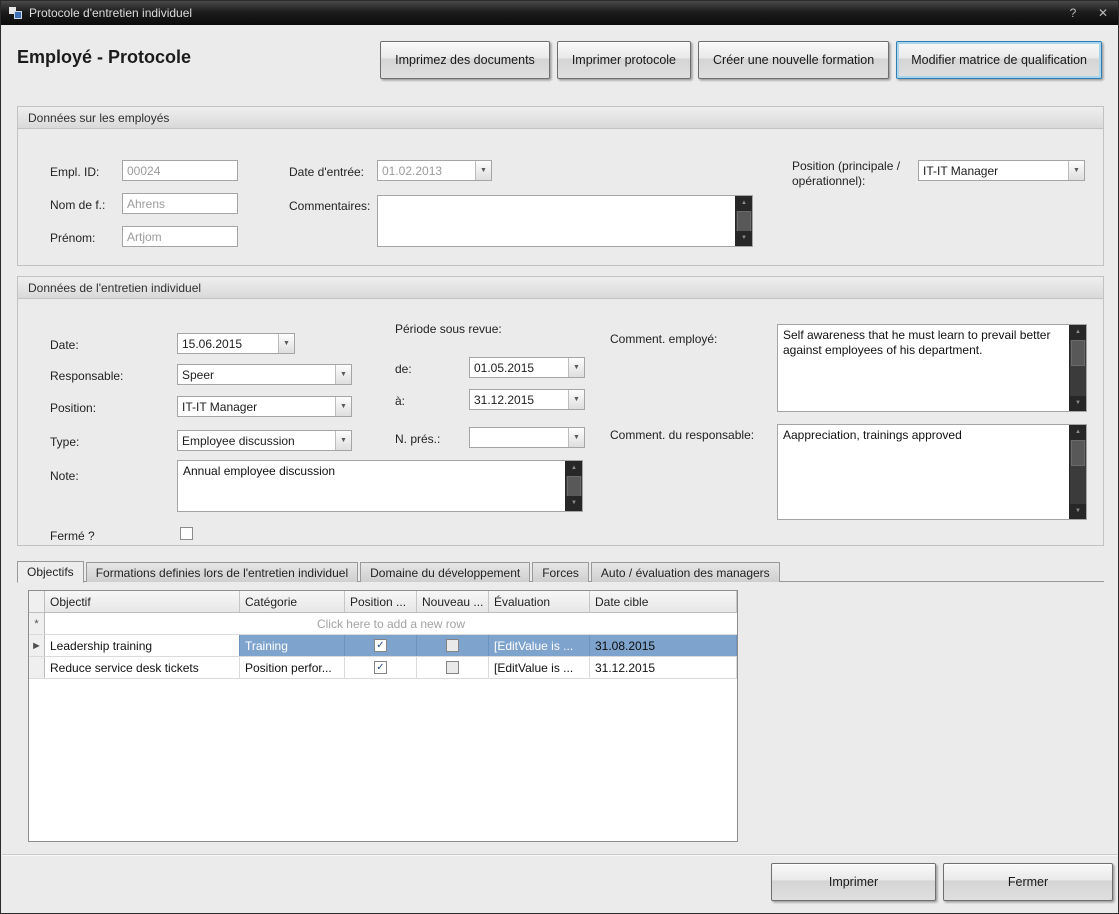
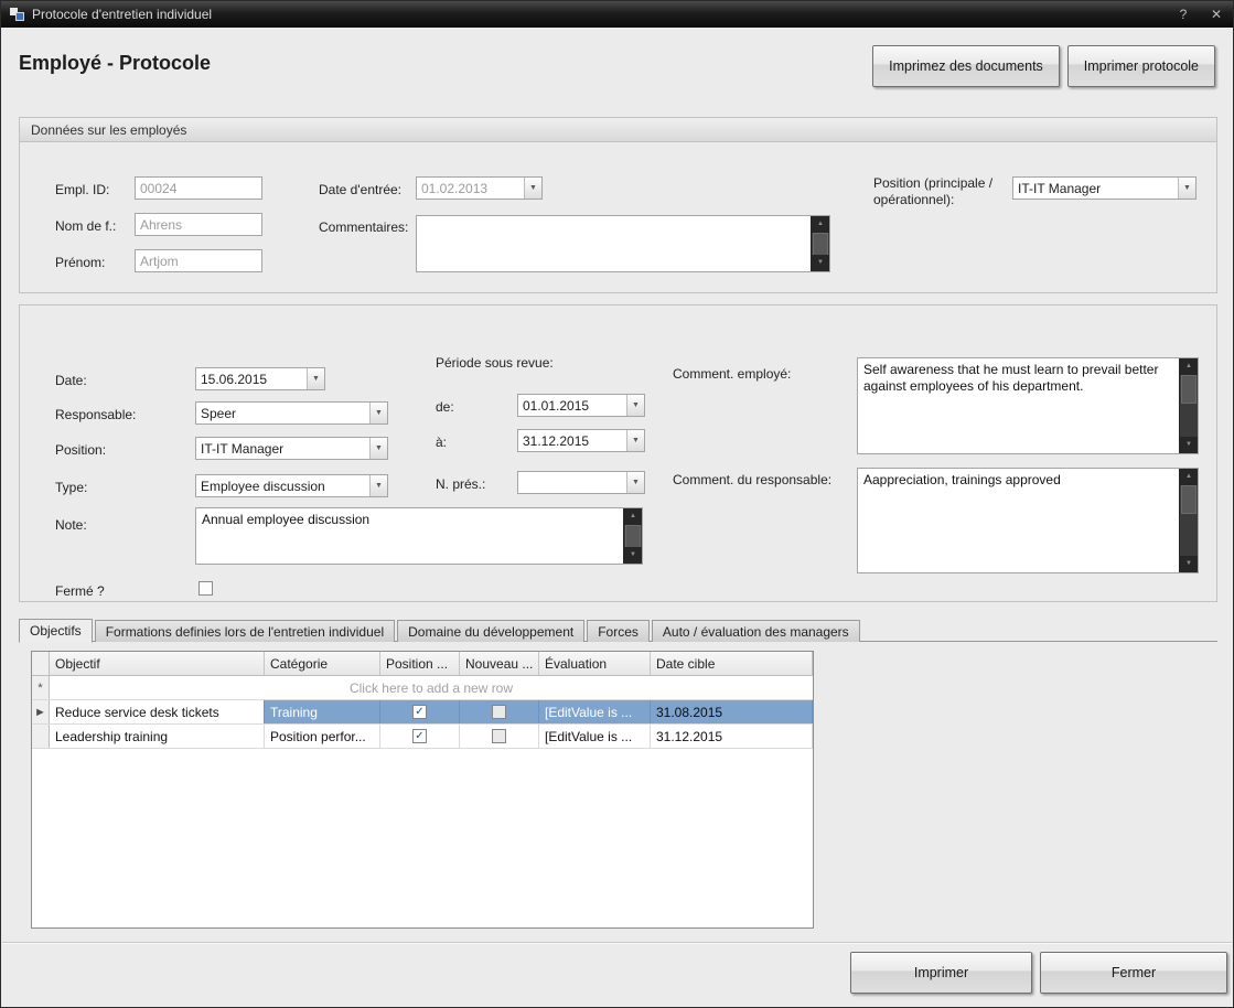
  Protocole d'entretien individuel
  ?
  ✕
  Employé - Protocole
  Imprimez des documents
  Imprimer protocole
- Créer une nouvelle formation
- Modifier matrice de qualification
  Données sur les employés
  Empl. ID:
  00024
  Nom de f.:
  Ahrens
  Prénom:
  Artjom
  Date d'entrée:
  01.02.2013
  Commentaires:
  Position (principale / opérationnel):
  IT-IT Manager
- Données de l'entretien individuel
  Date:
  15.06.2015
  Responsable:
  Speer
  Position:
  IT-IT Manager
  Type:
  Employee discussion
  Note:
  Annual employee discussion
  Fermé ?
  Période sous revue:
  de:
- 01.05.2015
+ 01.01.2015
  à:
  31.12.2015
  N. prés.:
  Comment. employé:
  Self awareness that he must learn to prevail better against employees of his department.
  Comment. du responsable:
  Aappreciation, trainings approved
  Objectifs
  Formations definies lors de l'entretien individuel
  Domaine du développement
  Forces
  Auto / évaluation des managers
  Objectif
  Catégorie
  Position ...
  Nouveau ...
  Évaluation
  Date cible
  *
  Click here to add a new row
  ►
- Leadership training
+ Reduce service desk tickets
  Training
  ✓
  [EditValue is ...
  31.08.2015
- Reduce service desk tickets
+ Leadership training
  Position perfor...
  ✓
  [EditValue is ...
  31.12.2015
  Imprimer
  Fermer
